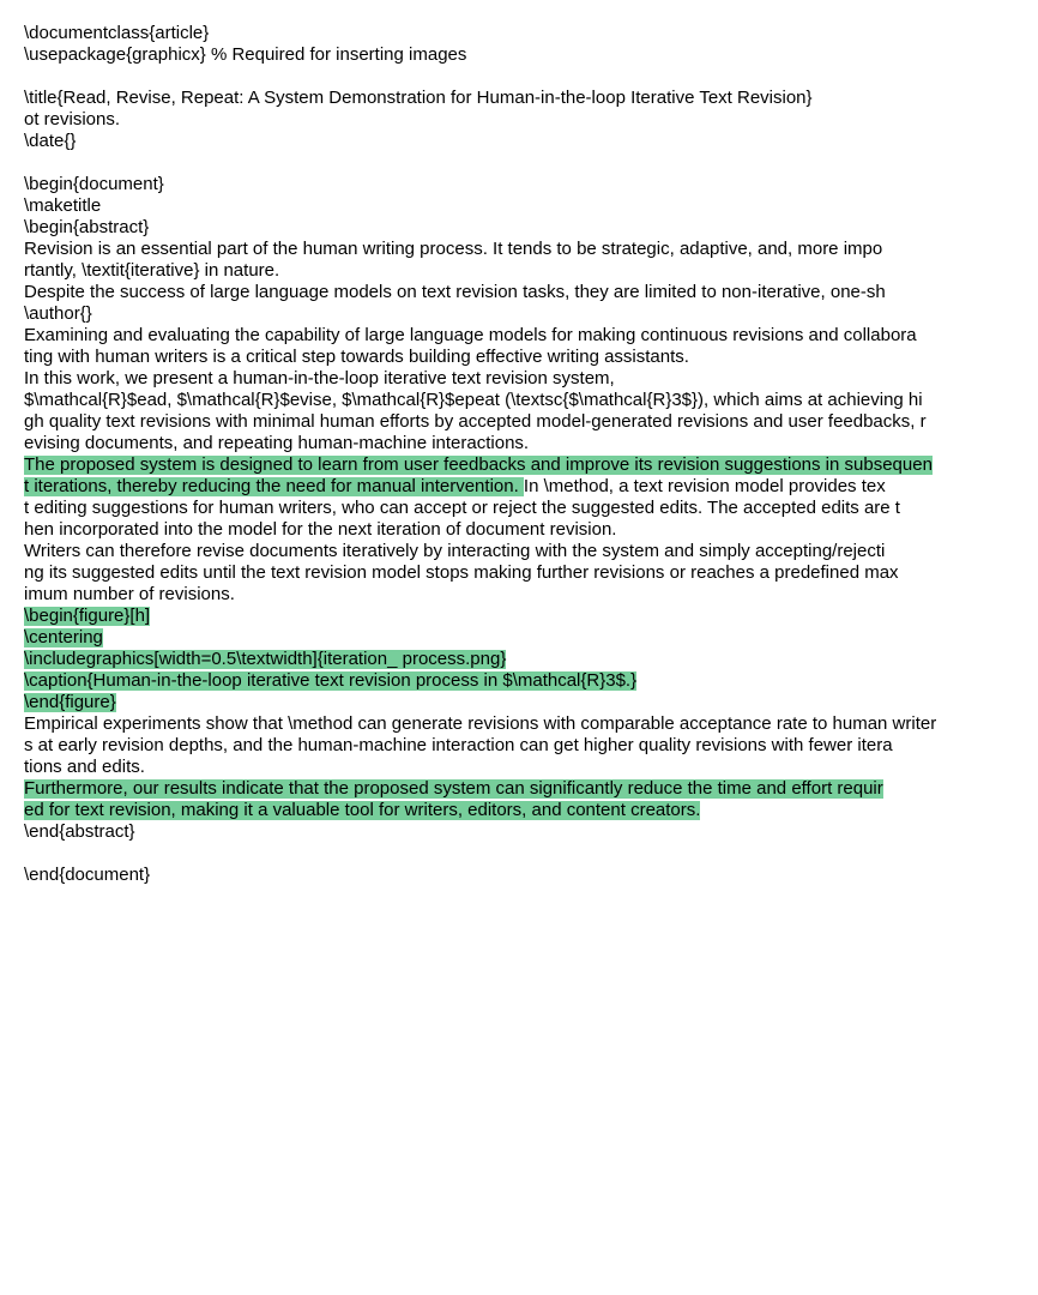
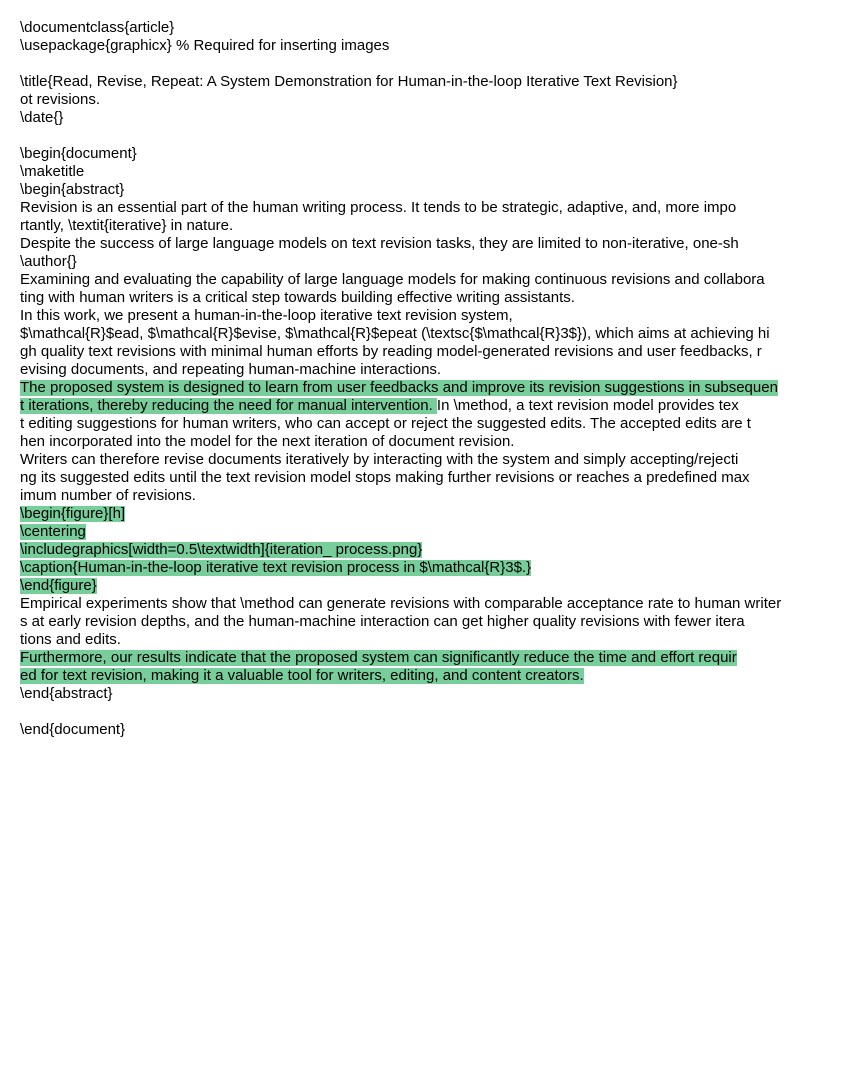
  \documentclass{article}
  \usepackage{graphicx} % Required for inserting images
  \title{Read, Revise, Repeat: A System Demonstration for Human-in-the-loop Iterative Text Revision}
  ot revisions.
  \date{}
  \begin{document}
  \maketitle
  \begin{abstract}
  Revision is an essential part of the human writing process. It tends to be strategic, adaptive, and, more impo
  rtantly, \textit{iterative} in nature.
  Despite the success of large language models on text revision tasks, they are limited to non-iterative, one-sh
  \author{}
  Examining and evaluating the capability of large language models for making continuous revisions and collabora
  ting with human writers is a critical step towards building effective writing assistants.
  In this work, we present a human-in-the-loop iterative text revision system,
  $\mathcal{R}$ead, $\mathcal{R}$evise, $\mathcal{R}$epeat (\textsc{$\mathcal{R}3$}), which aims at achieving hi
- gh quality text revisions with minimal human efforts by accepted model-generated revisions and user feedbacks, r
+ gh quality text revisions with minimal human efforts by reading model-generated revisions and user feedbacks, r
  evising documents, and repeating human-machine interactions.
  The proposed system is designed to learn from user feedbacks and improve its revision suggestions in subsequen
  t iterations, thereby reducing the need for manual intervention. In \method, a text revision model provides tex
  t editing suggestions for human writers, who can accept or reject the suggested edits. The accepted edits are t
  hen incorporated into the model for the next iteration of document revision.
  Writers can therefore revise documents iteratively by interacting with the system and simply accepting/rejecti
  ng its suggested edits until the text revision model stops making further revisions or reaches a predefined max
  imum number of revisions.
  \begin{figure}[h]
  \centering
  \includegraphics[width=0.5\textwidth]{iteration_ process.png}
  \caption{Human-in-the-loop iterative text revision process in $\mathcal{R}3$.}
  \end{figure}
  Empirical experiments show that \method can generate revisions with comparable acceptance rate to human writer
  s at early revision depths, and the human-machine interaction can get higher quality revisions with fewer itera
  tions and edits.
  Furthermore, our results indicate that the proposed system can significantly reduce the time and effort requir
- ed for text revision, making it a valuable tool for writers, editors, and content creators.
+ ed for text revision, making it a valuable tool for writers, editing, and content creators.
  \end{abstract}
  \end{document}
